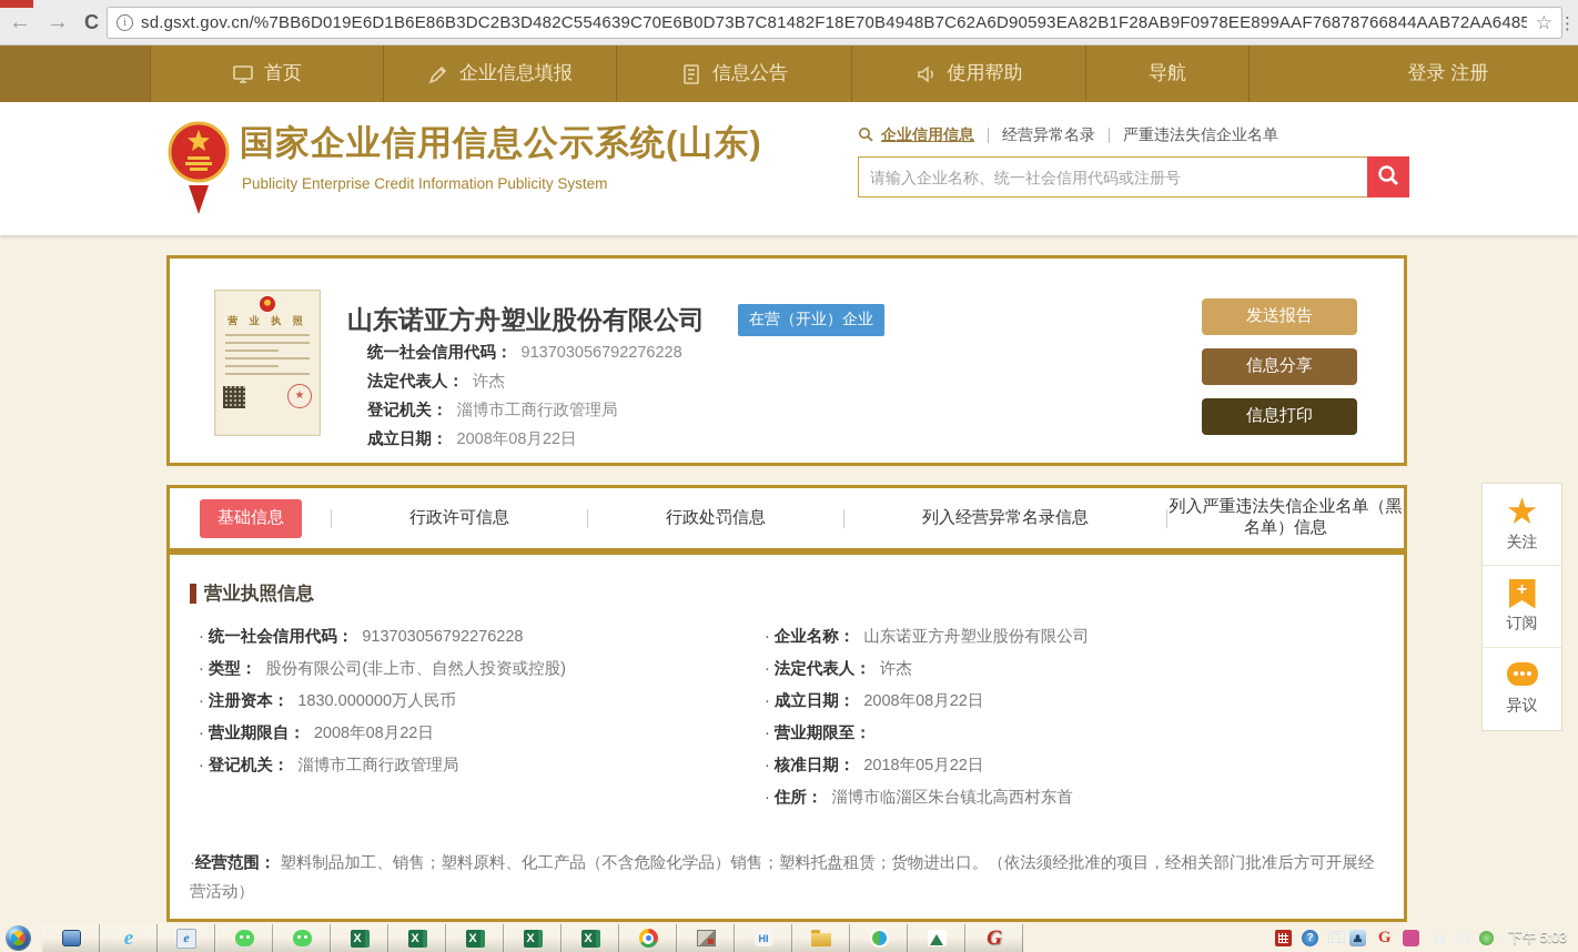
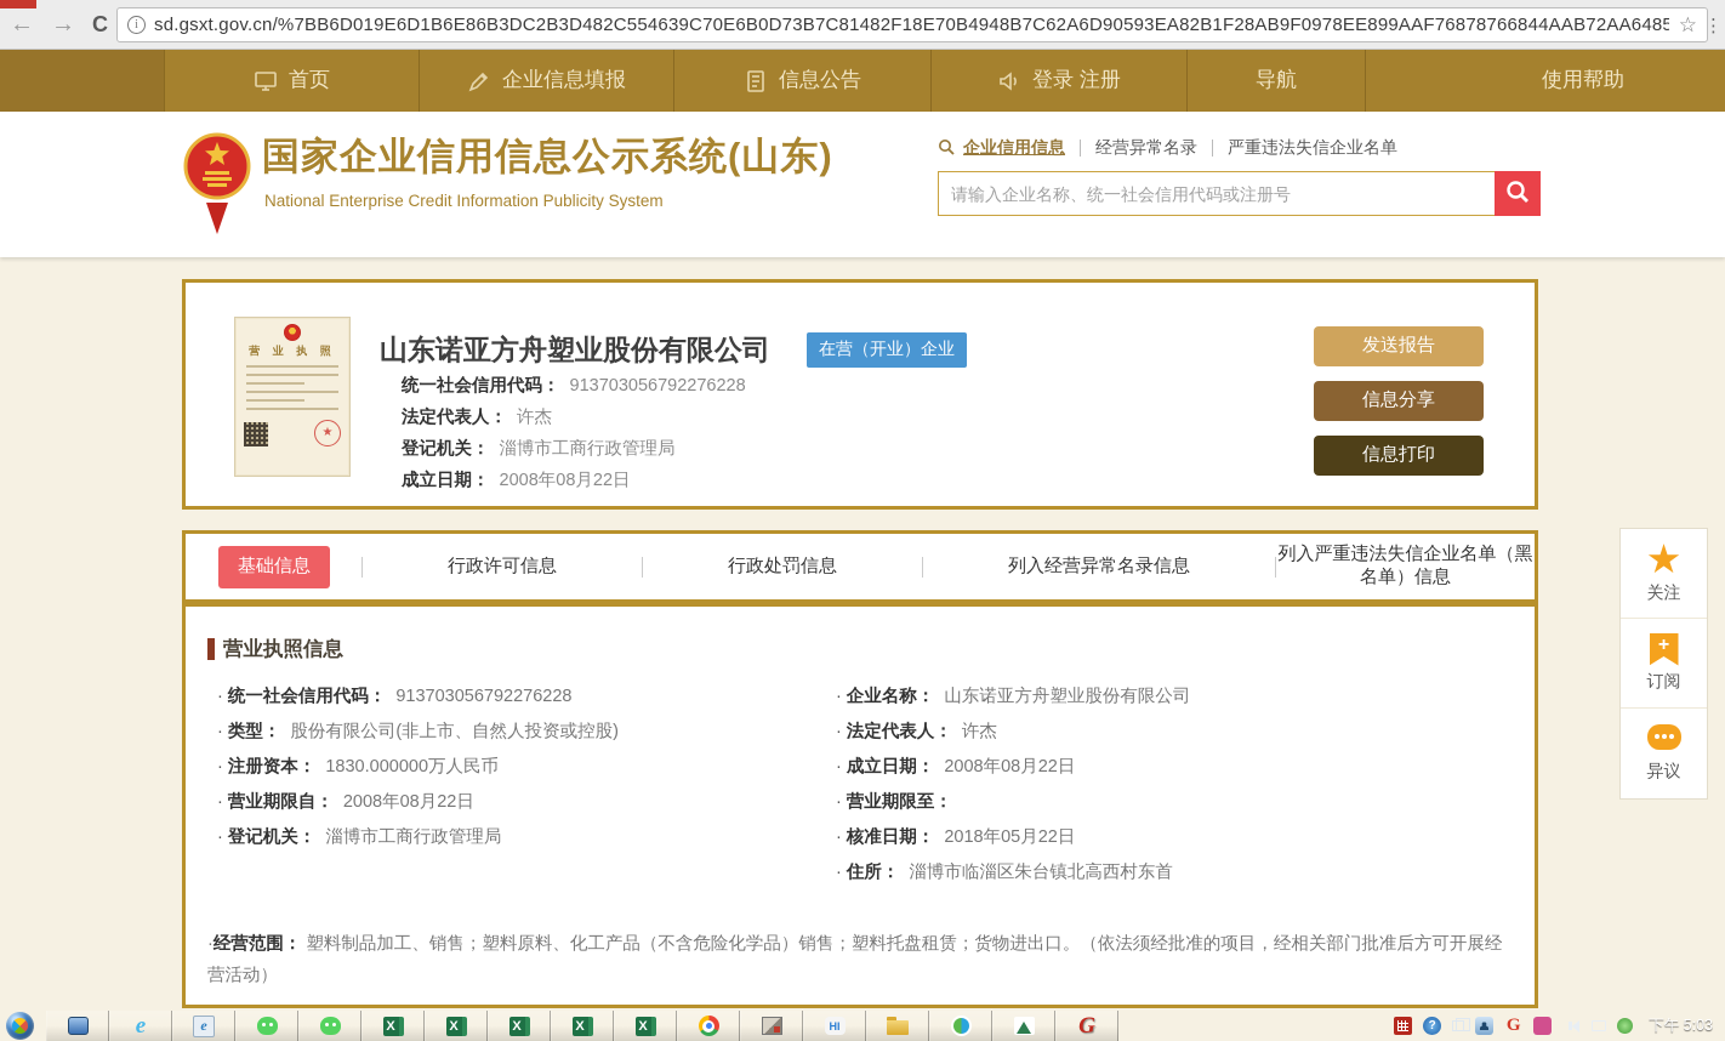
  ←
  →
  C
  i
  sd.gsxt.gov.cn/%7BB6D019E6D1B6E86B3DC2B3D482C554639C70E6B0D73B7C81482F18E70B4948B7C62A6D90593EA82B1F28AB9F0978EE899AAF76878766844AAB72AA6485
  ☆
  ⋮
  首页
  企业信息填报
  信息公告
- 使用帮助
+ 登录 注册
  导航
- 登录 注册
+ 使用帮助
  国家企业信用信息公示系统(山东)
- Publicity Enterprise Credit Information Publicity System
+ National Enterprise Credit Information Publicity System
  企业信用信息
  经营异常名录
  严重违法失信企业名单
  请输入企业名称、统一社会信用代码或注册号
  营 业 执 照
  ★
  山东诺亚方舟塑业股份有限公司
  在营（开业）企业
  统一社会信用代码： 913703056792276228
  法定代表人： 许杰
  登记机关： 淄博市工商行政管理局
  成立日期： 2008年08月22日
  发送报告
  信息分享
  信息打印
  基础信息
  行政许可信息
  行政处罚信息
  列入经营异常名录信息
  列入严重违法失信企业名单（黑名单）信息
  营业执照信息
  · 统一社会信用代码： 913703056792276228
  · 企业名称： 山东诺亚方舟塑业股份有限公司
  · 类型： 股份有限公司(非上市、自然人投资或控股)
  · 法定代表人： 许杰
  · 注册资本： 1830.000000万人民币
  · 成立日期： 2008年08月22日
  · 营业期限自： 2008年08月22日
  · 营业期限至：
  · 登记机关： 淄博市工商行政管理局
  · 核准日期： 2018年05月22日
  · 住所： 淄博市临淄区朱台镇北高西村东首
  ·经营范围： 塑料制品加工、销售；塑料原料、化工产品（不含危险化学品）销售；塑料托盘租赁；货物进出口。（依法须经批准的项目，经相关部门批准后方可开展经营活动）
  ★
  关注
  +
  订阅
  异议
  e
  e
  X
  X
  X
  X
  X
  HI
  G
  ?
  G
  下午 5:03
